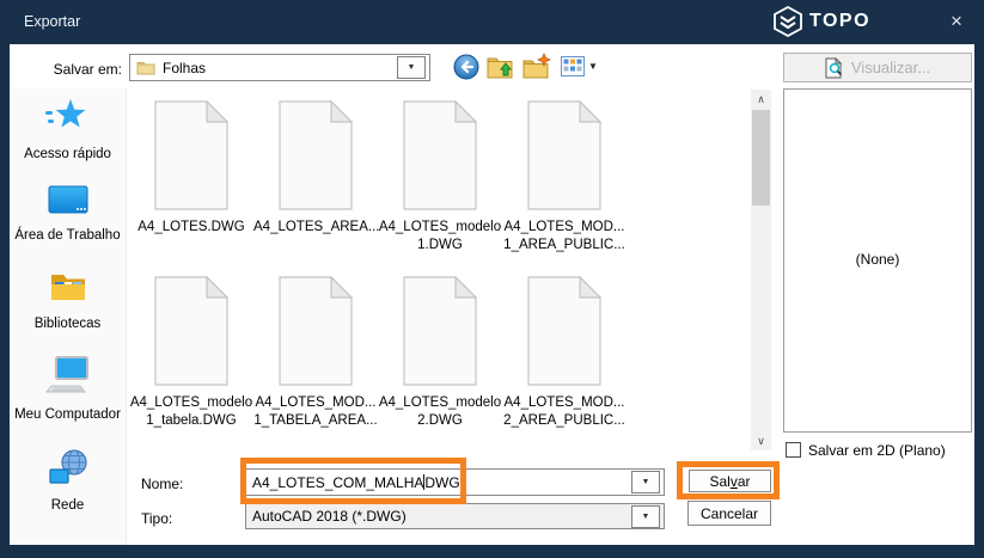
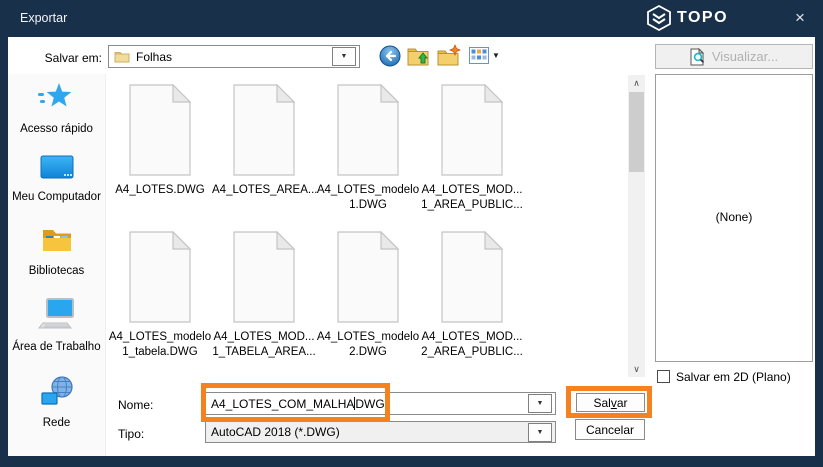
  Exportar
  TOPO
  ×
  Salvar em:
  Folhas
  ▼
  Acesso rápido
- Área de Trabalho
+ Meu Computador
  Bibliotecas
- Meu Computador
+ Área de Trabalho
  Rede
  A4_LOTES.DWG
  A4_LOTES_AREA...
  A4_LOTES_modelo
  1.DWG
  A4_LOTES_MOD...
  1_AREA_PUBLIC...
  A4_LOTES_modelo
  1_tabela.DWG
  A4_LOTES_MOD...
  1_TABELA_AREA...
  A4_LOTES_modelo
  2.DWG
  A4_LOTES_MOD...
  2_AREA_PUBLIC...
  ∧
  ∨
  Visualizar...
  (None)
  Salvar em 2D (Plano)
  Nome:
  A4_LOTES_COM_MALHADWG
  Tipo:
  AutoCAD 2018 (*.DWG)
  Sal
  v
  ar
  Cancelar
